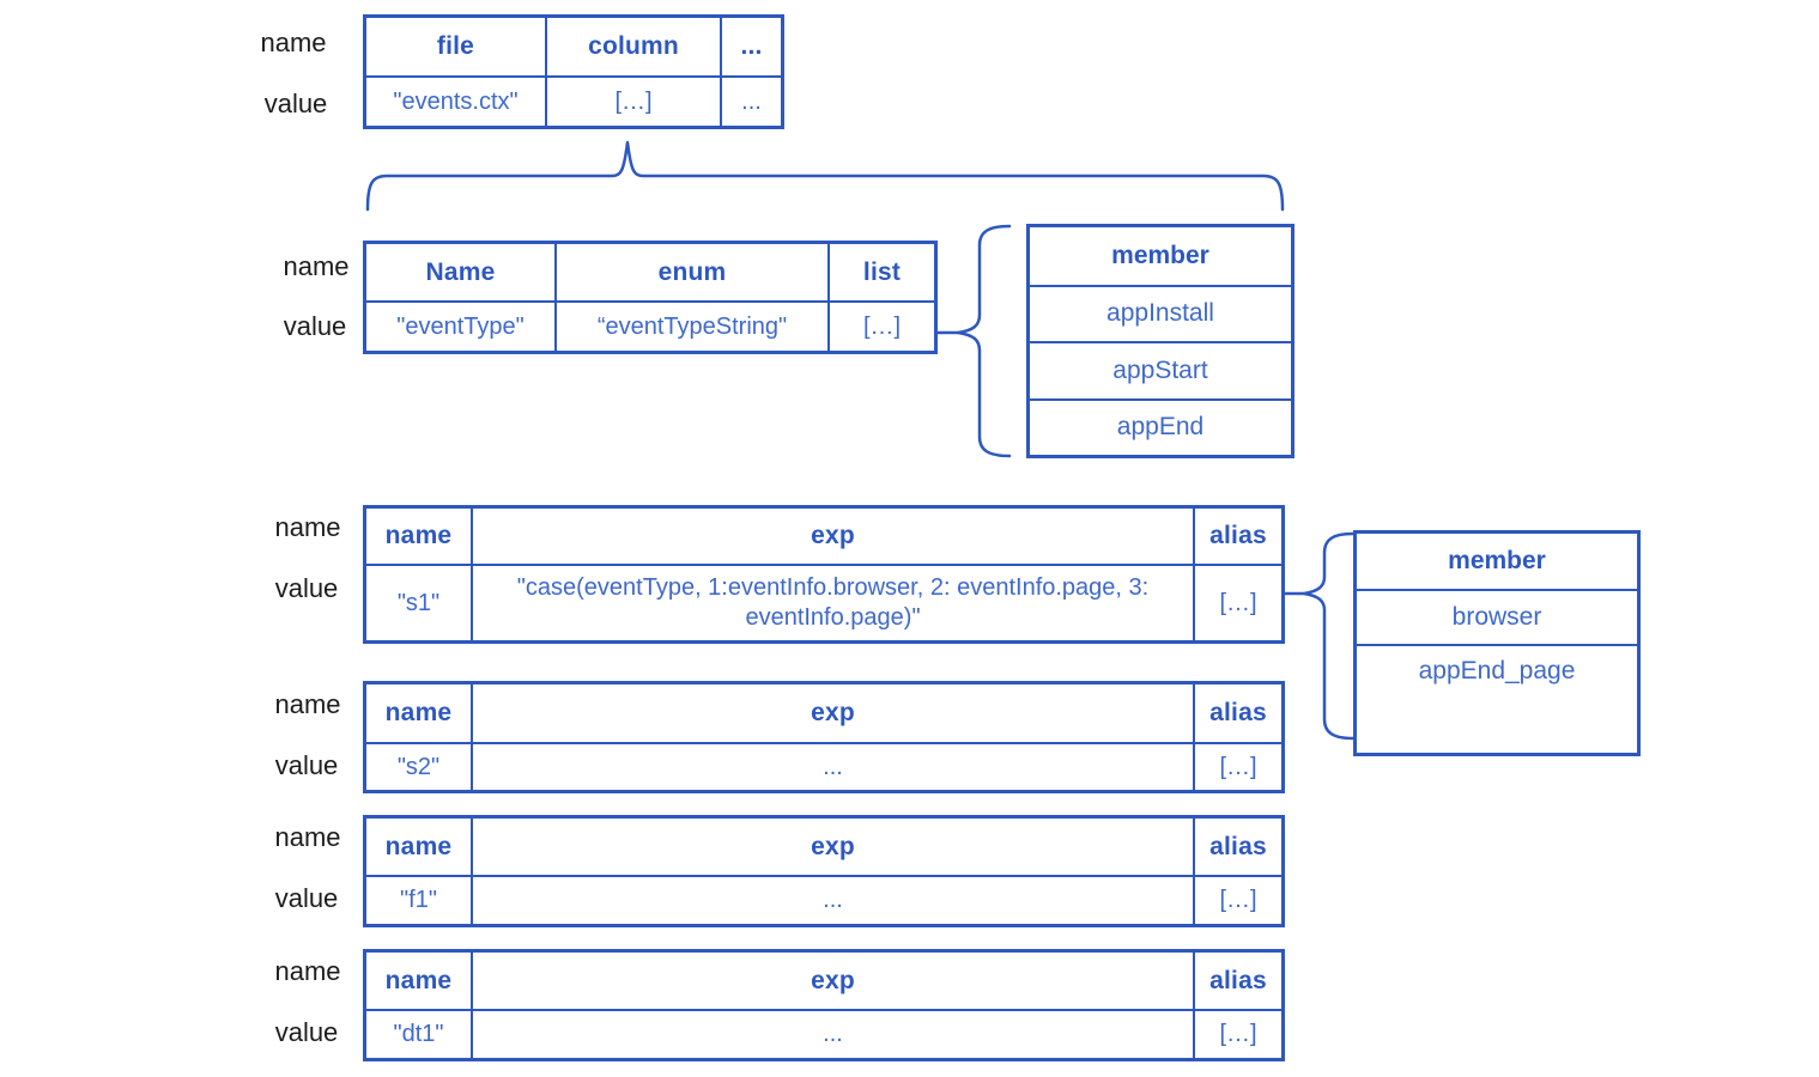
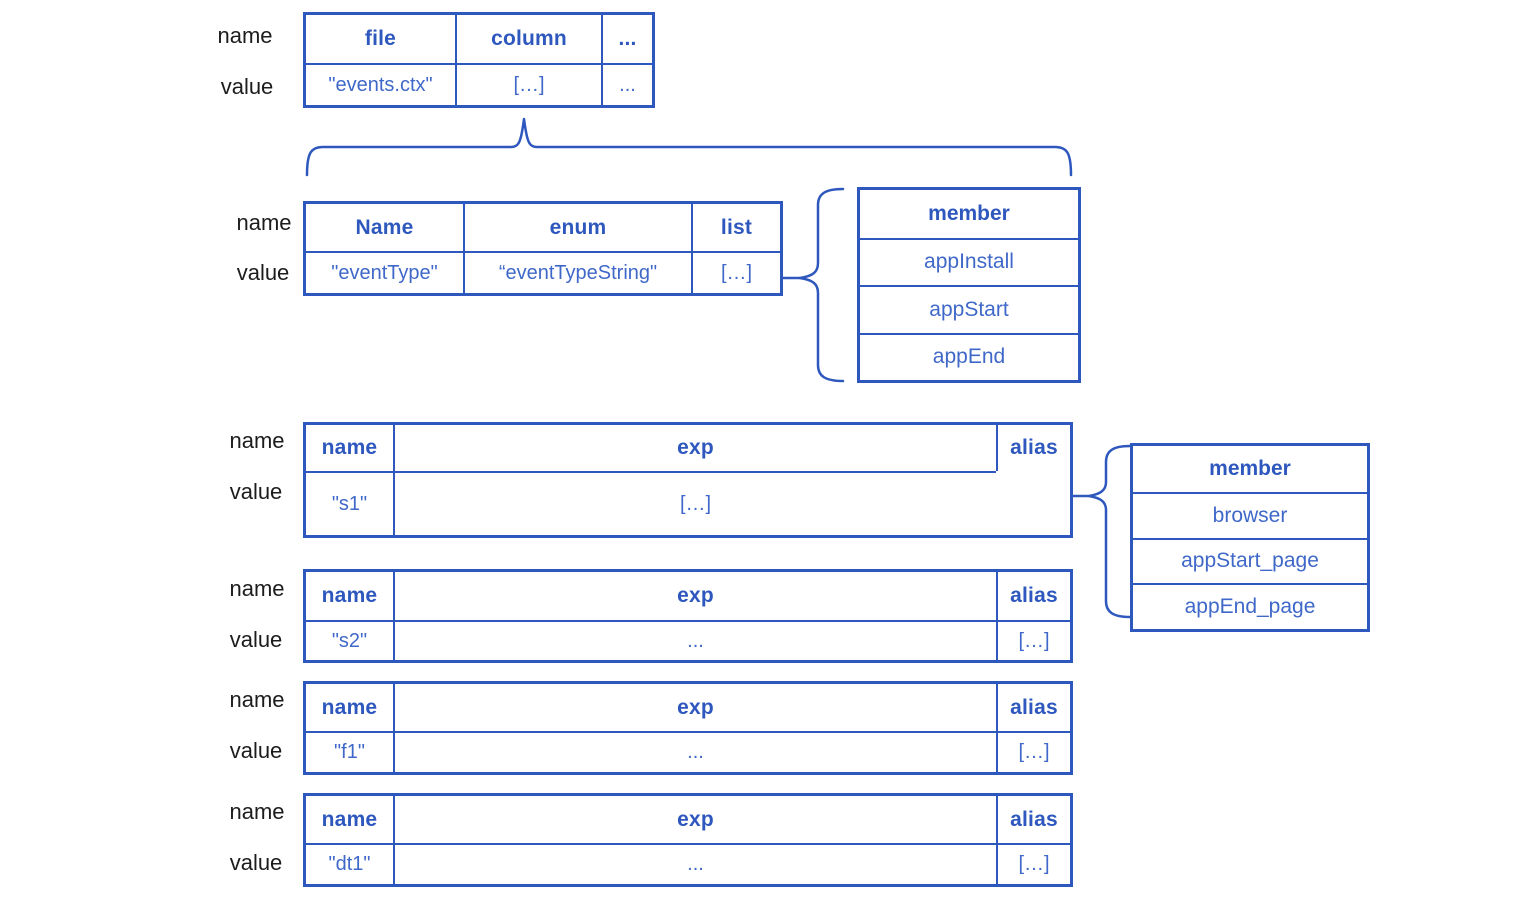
  name
  value
  name
  value
  name
  value
  name
  value
  name
  value
  name
  value
  file
  column
  ...
  "events.ctx"
  […]
  ...
  Name
  enum
  list
  "eventType"
  “eventTypeString"
  […]
  member
  appInstall
  appStart
  appEnd
  name
  exp
  alias
  "s1"
- "case(eventType, 1:eventInfo.browser, 2: eventInfo.page, 3: eventInfo.page)"
  […]
  member
  browser
+ appStart_page
  appEnd_page
  name
  exp
  alias
  "s2"
  ...
  […]
  name
  exp
  alias
  "f1"
  ...
  […]
  name
  exp
  alias
  "dt1"
  ...
  […]
